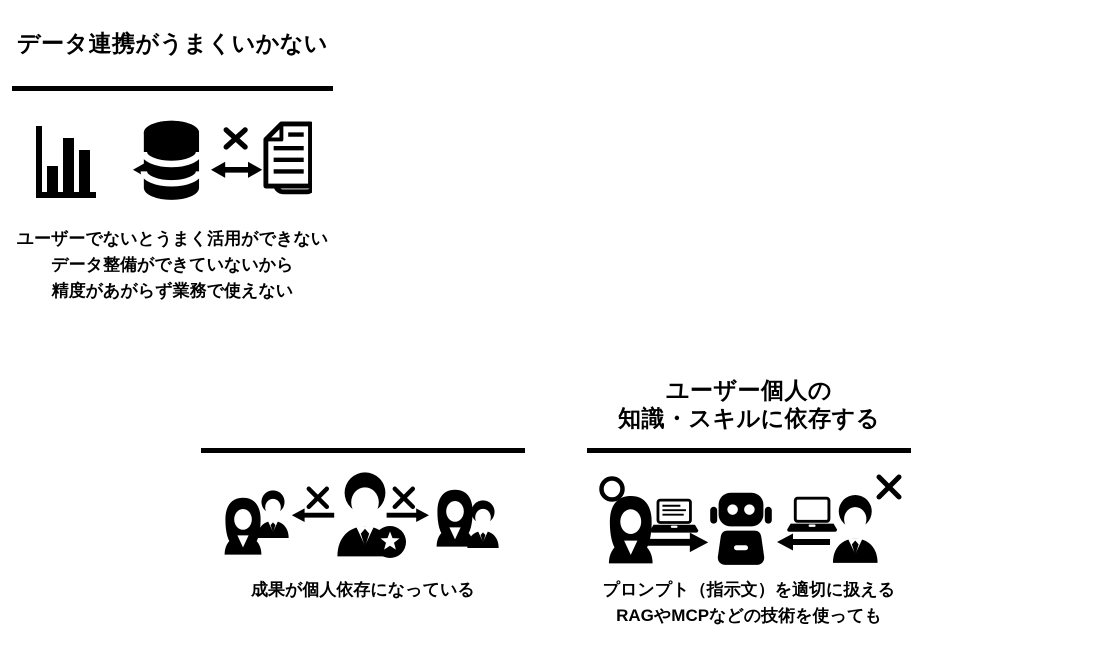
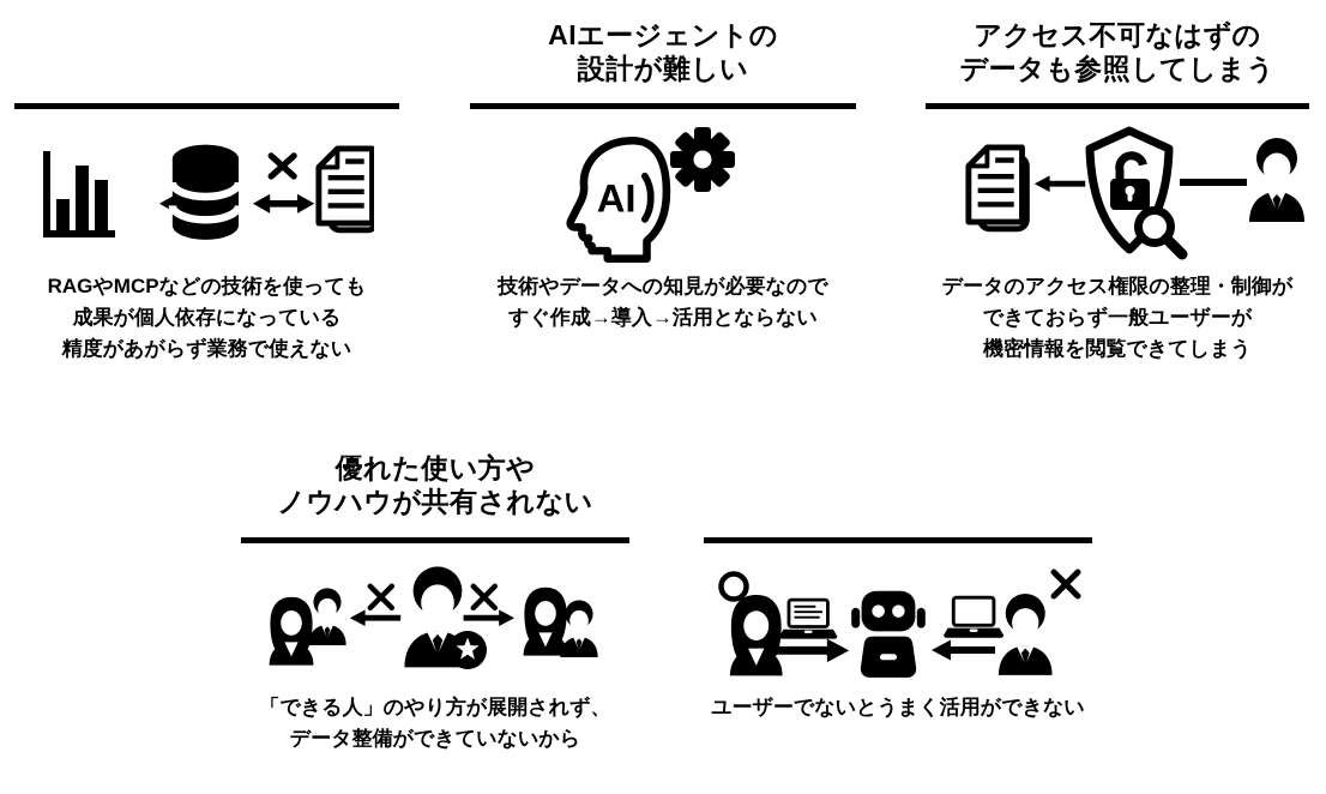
- データ連携がうまくいかない
- ユーザーでないとうまく活用ができない
+ RAGやMCPなどの技術を使っても
- データ整備ができていないから
+ 成果が個人依存になっている
  精度があがらず業務で使えない
+ AIエージェントの
+ 設計が難しい
+ AI
+ 技術やデータへの知見が必要なので
+ すぐ作成→導入→活用とならない
+ アクセス不可なはずの
+ データも参照してしまう
+ データのアクセス権限の整理・制御が
+ できておらず一般ユーザーが
+ 機密情報を閲覧できてしまう
+ 優れた使い方や
+ ノウハウが共有されない
+ 「できる人」のやり方が展開されず、
- 成果が個人依存になっている
+ データ整備ができていないから
- ユーザー個人の
- 知識・スキルに依存する
- プロンプト（指示文）を適切に扱える
- RAGやMCPなどの技術を使っても
+ ユーザーでないとうまく活用ができない
